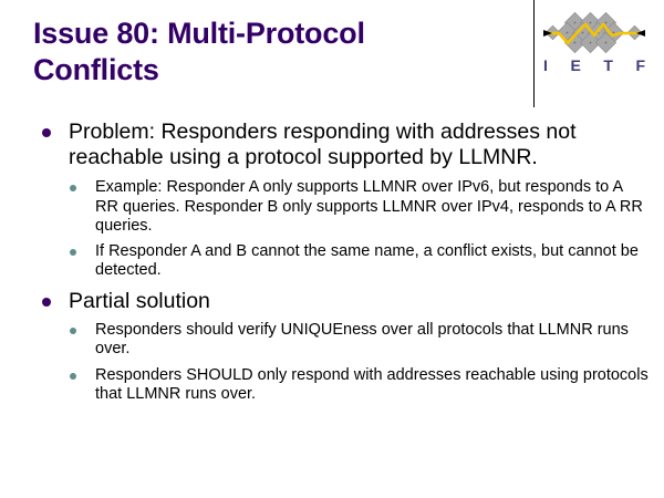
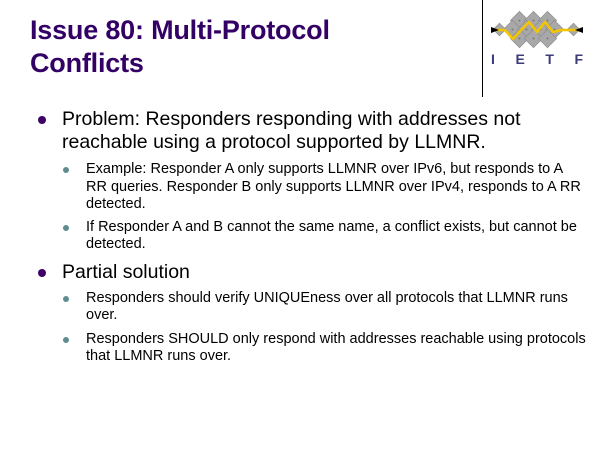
  Issue 80: Multi-Protocol
  Conflicts
  I
  E
  T
  F
  Problem: Responders responding with addresses not reachable using a protocol supported by LLMNR.
- Example: Responder A only supports LLMNR over IPv6, but responds to A RR queries. Responder B only supports LLMNR over IPv4, responds to A RR queries.
+ Example: Responder A only supports LLMNR over IPv6, but responds to A RR queries. Responder B only supports LLMNR over IPv4, responds to A RR detected.
  If Responder A and B cannot the same name, a conflict exists, but cannot be detected.
  Partial solution
  Responders should verify UNIQUEness over all protocols that LLMNR runs over.
  Responders SHOULD only respond with addresses reachable using protocols that LLMNR runs over.
